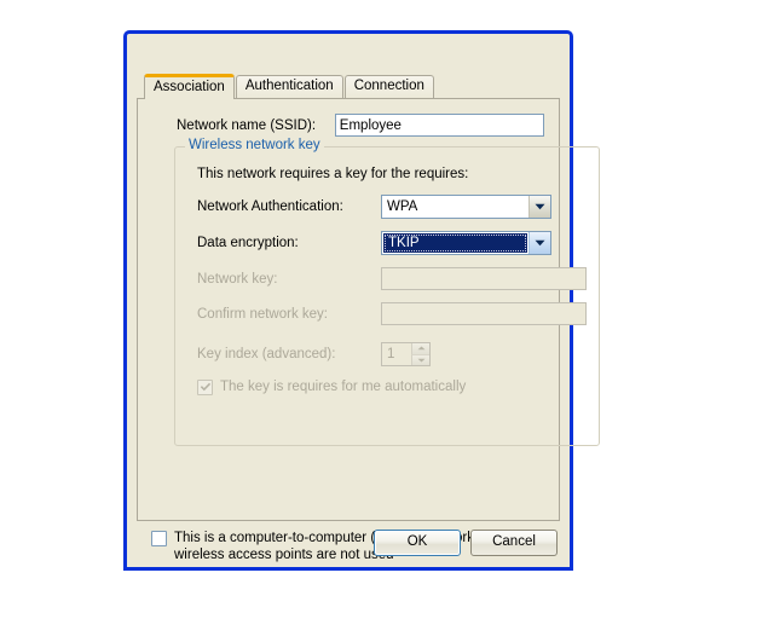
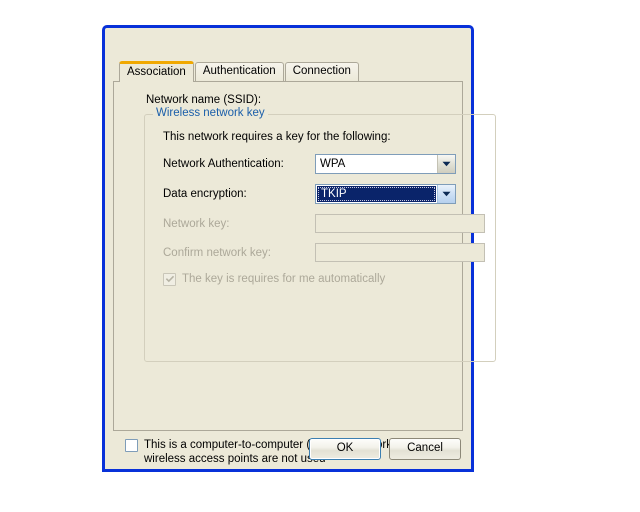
  Association
  Authentication
  Connection
  Network name (SSID):
- Employee
  Wireless network key
- This network requires a key for the requires:
+ This network requires a key for the following:
  Network Authentication:
  WPA
  Data encryption:
  TKIP
  Network key:
  Confirm network key:
- Key index (advanced):
- 1
  The key is requires for me automatically
  This is a computer-to-computerr wireless access points are not u
  OK
  Cancel
